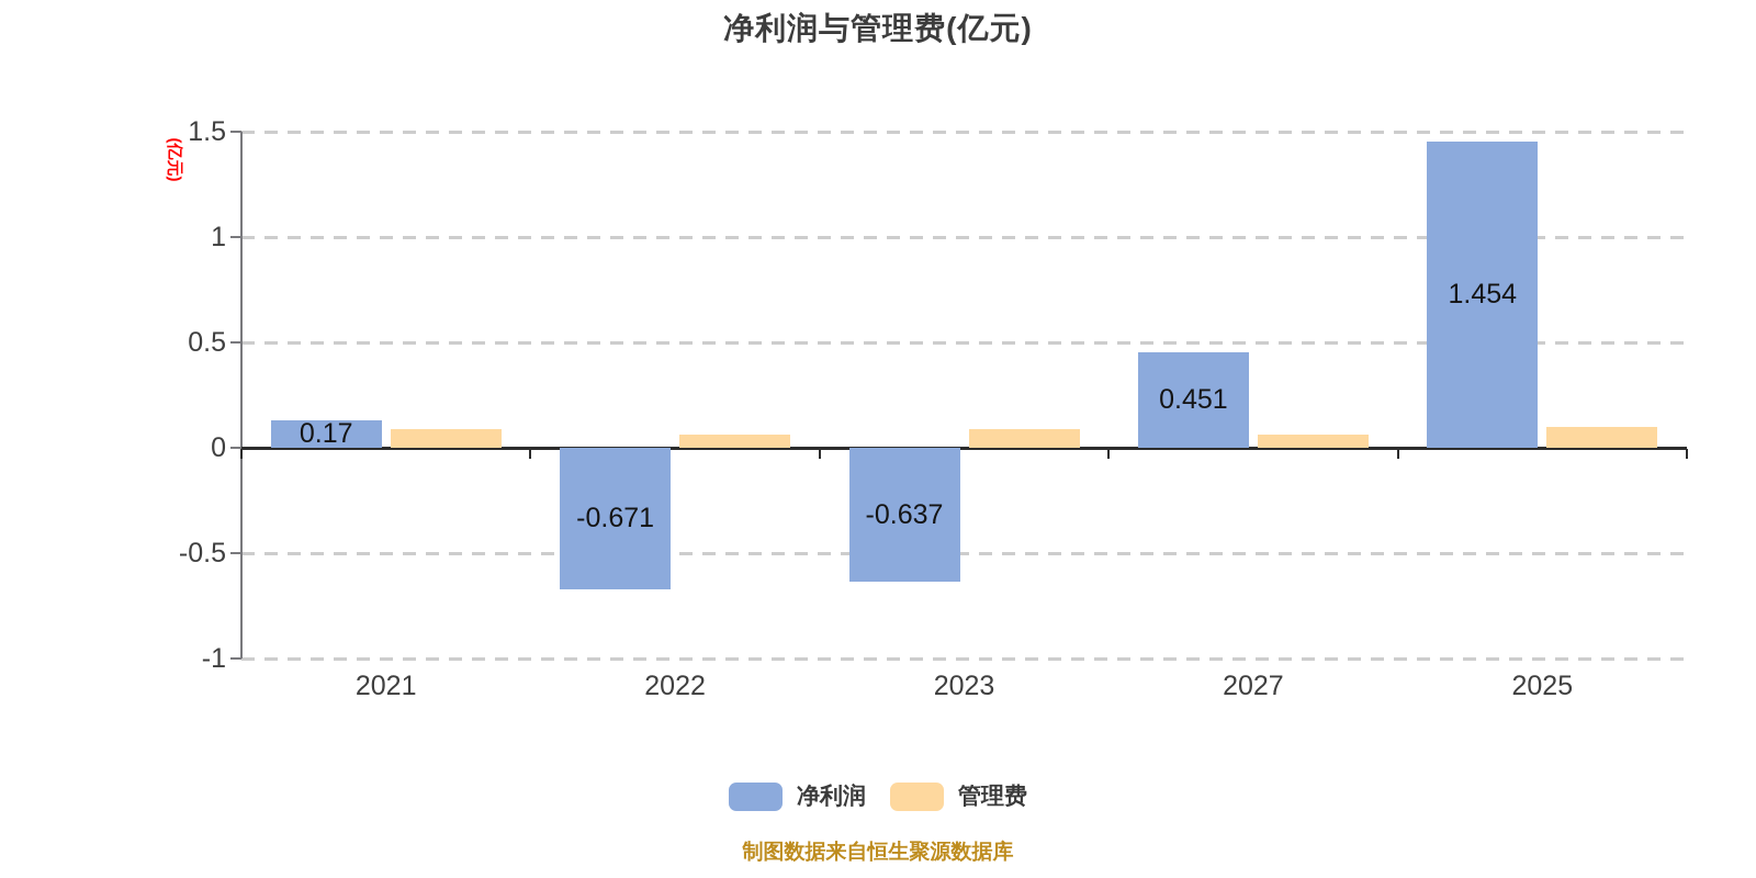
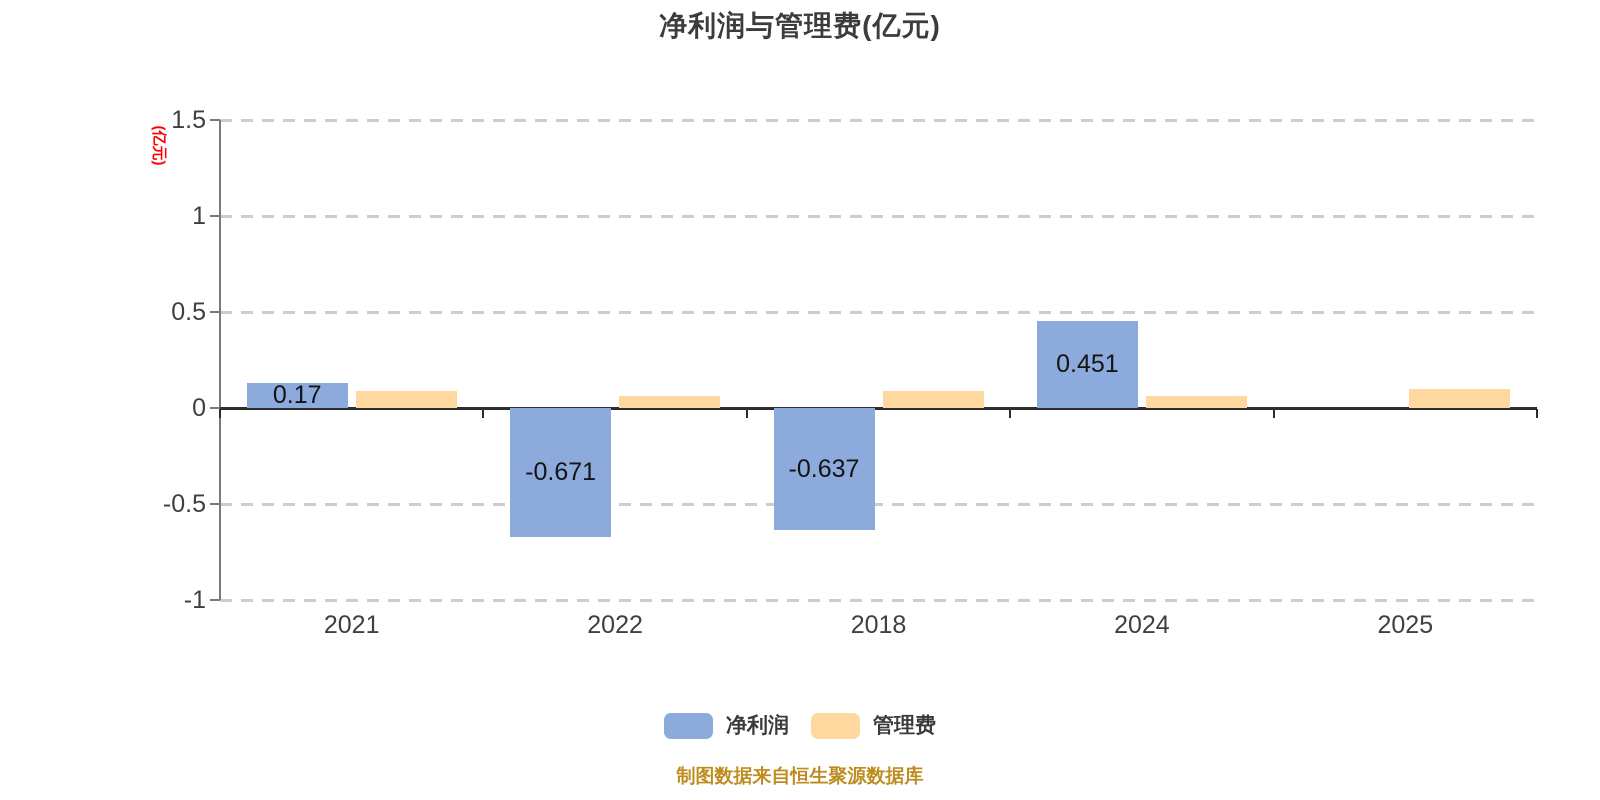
  净利润与管理费(亿元)
  1.5
  1
  0.5
  0
  -0.5
  -1
  2021
  0.17
  2022
  -0.671
- 2023
+ 2018
  -0.637
- 2027
+ 2024
  0.451
  2025
- 1.454
  净利润
  管理费
  制图数据来自恒生聚源数据库
